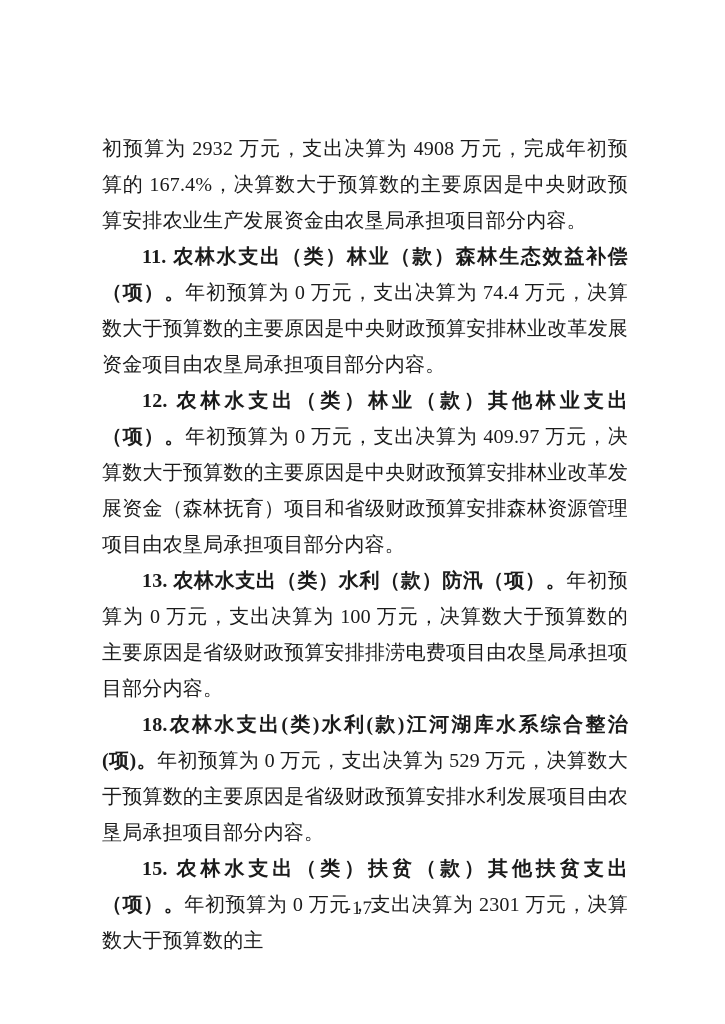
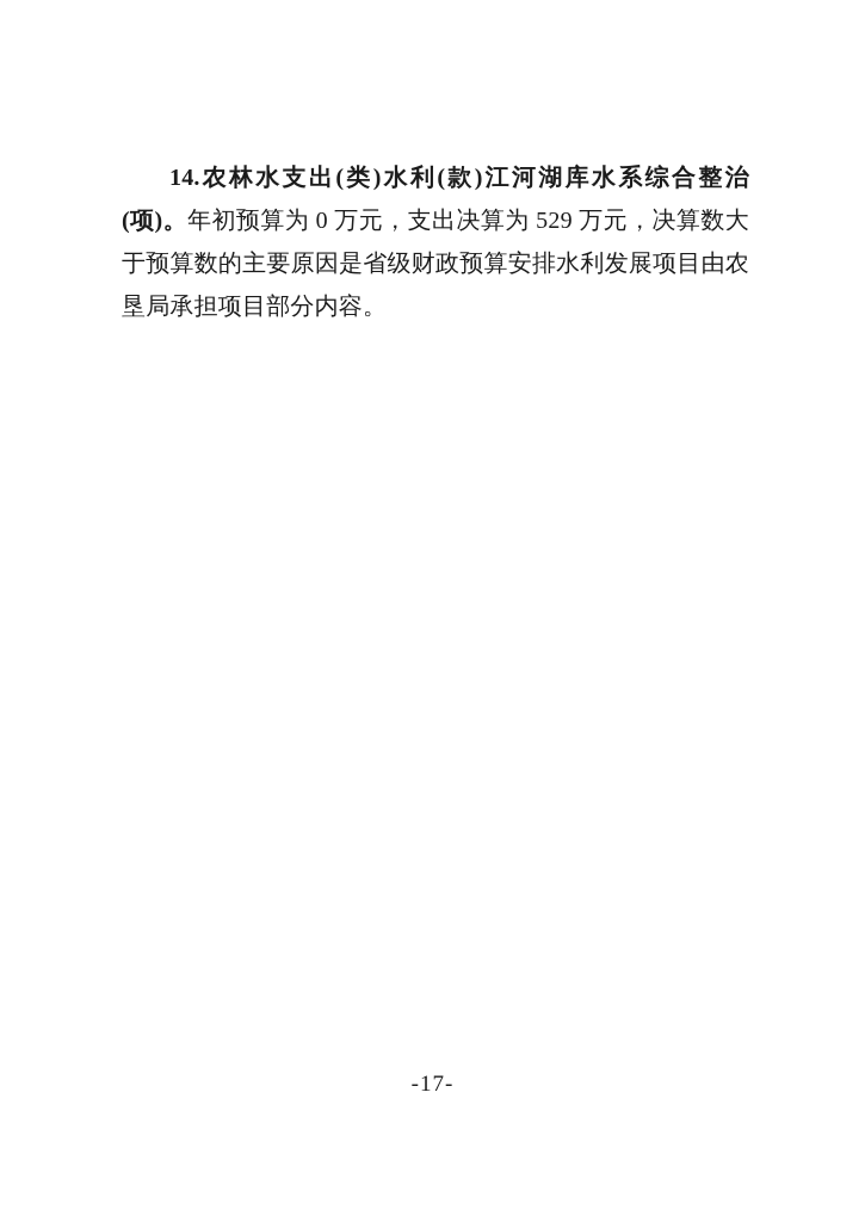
- 初预算为 2932 万元，支出决算为 4908 万元，完成年初预算的 167.4%，决算数大于预算数的主要原因是中央财政预算安排农业生产发展资金由农垦局承担项目部分内容。
- 11. 农林水支出（类）林业（款）森林生态效益补偿（项）。年初预算为 0 万元，支出决算为 74.4 万元，决算数大于预算数的主要原因是中央财政预算安排林业改革发展资金项目由农垦局承担项目部分内容。
- 12. 农林水支出（类）林业（款）其他林业支出（项）。年初预算为 0 万元，支出决算为 409.97 万元，决算数大于预算数的主要原因是中央财政预算安排林业改革发展资金（森林抚育）项目和省级财政预算安排森林资源管理项目由农垦局承担项目部分内容。
- 13. 农林水支出（类）水利（款）防汛（项）。年初预算为 0 万元，支出决算为 100 万元，决算数大于预算数的主要原因是省级财政预算安排排涝电费项目由农垦局承担项目部分内容。
- 18.农林水支出(类)水利(款)江河湖库水系综合整治(项)。年初预算为 0 万元，支出决算为 529 万元，决算数大于预算数的主要原因是省级财政预算安排水利发展项目由农垦局承担项目部分内容。
+ 14.农林水支出(类)水利(款)江河湖库水系综合整治(项)。年初预算为 0 万元，支出决算为 529 万元，决算数大于预算数的主要原因是省级财政预算安排水利发展项目由农垦局承担项目部分内容。
- 15. 农林水支出（类）扶贫（款）其他扶贫支出（项）。年初预算为 0 万元，支出决算为 2301 万元，决算数大于预算数的主
  -17-
